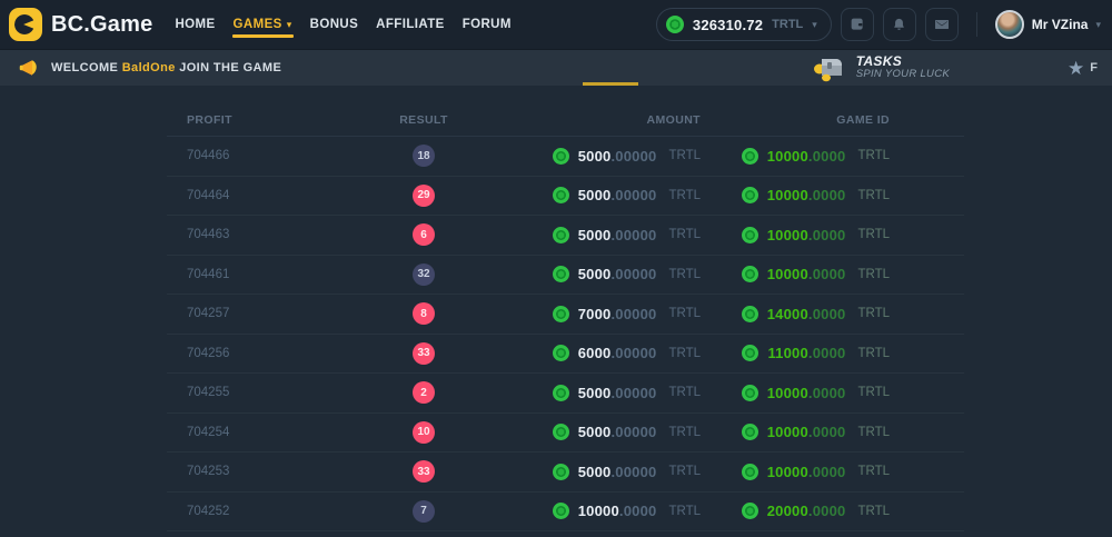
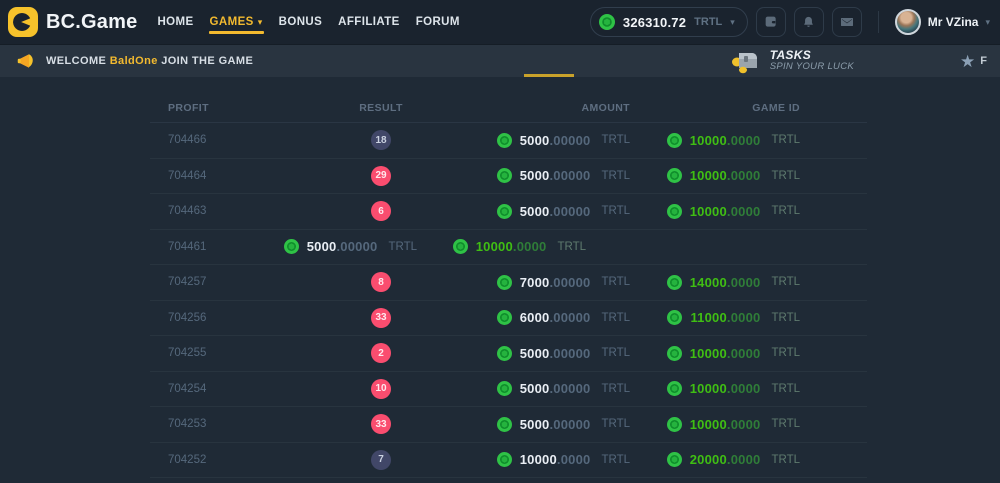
  BC.Game
  HOME
  GAMES
  ▾
  BONUS
  AFFILIATE
  FORUM
  326310.72
  TRTL
  ▾
  Mr VZina
  ▾
  WELCOME BaldOne JOIN THE GAME
  TASKS
  SPIN YOUR LUCK
  ★
  F
  PROFIT
  RESULT
  AMOUNT
  GAME ID
  704466
  18
  5000
  .00000
  TRTL
  10000
  .0000
  TRTL
  704464
  29
  5000
  .00000
  TRTL
  10000
  .0000
  TRTL
  704463
  6
  5000
  .00000
  TRTL
  10000
  .0000
  TRTL
  704461
- 32
  5000
  .00000
  TRTL
  10000
  .0000
  TRTL
  704257
  8
  7000
  .00000
  TRTL
  14000
  .0000
  TRTL
  704256
  33
  6000
  .00000
  TRTL
  11000
  .0000
  TRTL
  704255
  2
  5000
  .00000
  TRTL
  10000
  .0000
  TRTL
  704254
  10
  5000
  .00000
  TRTL
  10000
  .0000
  TRTL
  704253
  33
  5000
  .00000
  TRTL
  10000
  .0000
  TRTL
  704252
  7
  10000
  .0000
  TRTL
  20000
  .0000
  TRTL
